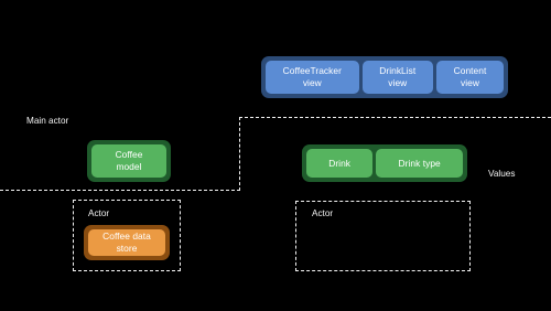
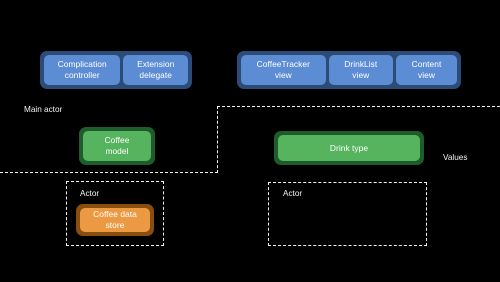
  Main actor
  Values
+ Complication
+ controller
+ Extension
+ delegate
  CoffeeTracker
  view
  DrinkList
  view
  Content
  view
  Coffee
  model
- Drink
  Drink type
  Actor
  Coffee data store
  Actor
